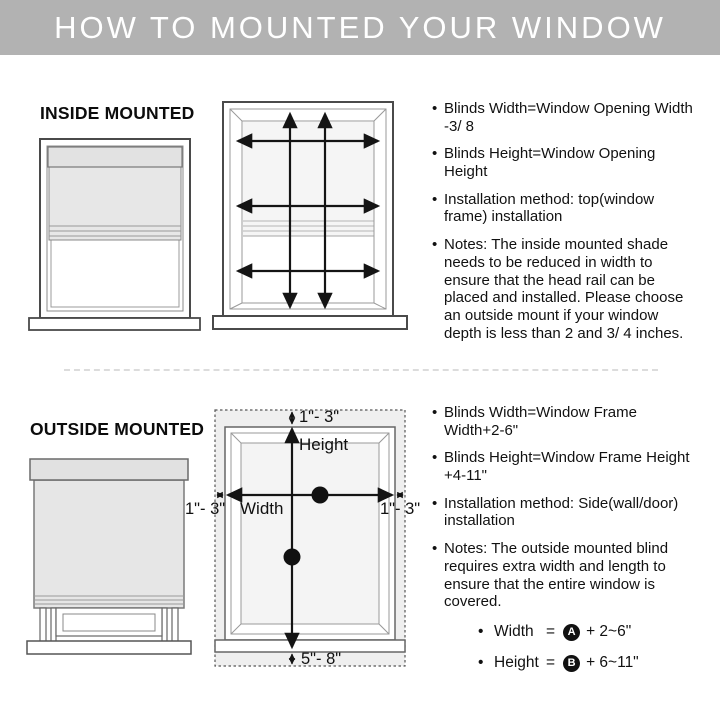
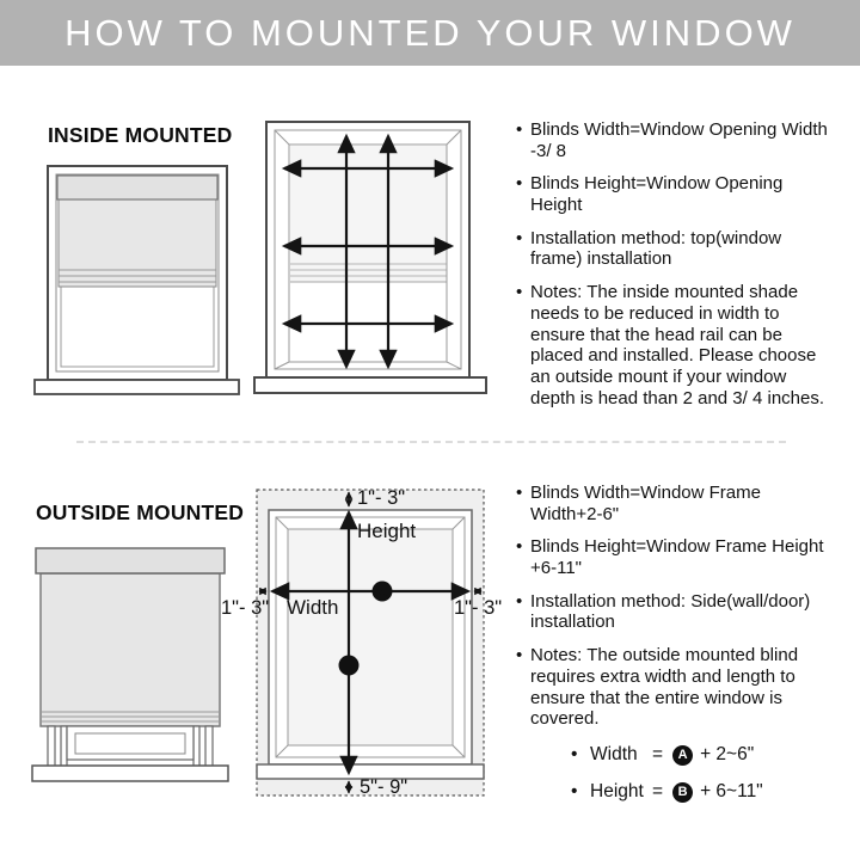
  HOW TO MOUNTED YOUR WINDOW
  INSIDE MOUNTED
  •
  Blinds Width=Window Opening Width -3/ 8
  •
  Blinds Height=Window Opening Height
  •
  Installation method: top(window frame) installation
  •
- Notes: The inside mounted shade needs to be reduced in width to ensure that the head rail can be placed and installed. Please choose an outside mount if your window depth is less than 2 and 3/ 4 inches.
+ Notes: The inside mounted shade needs to be reduced in width to ensure that the head rail can be placed and installed. Please choose an outside mount if your window depth is head than 2 and 3/ 4 inches.
  OUTSIDE MOUNTED
  1"- 3"
  Height
  1"- 3"
  Width
  1"- 3"
- 5"- 8"
+ 5"- 9"
  A
  B
  •
  Blinds Width=Window Frame Width+2-6"
  •
- Blinds Height=Window Frame Height +4-11"
+ Blinds Height=Window Frame Height +6-11"
  •
  Installation method: Side(wall/door) installation
  •
  Notes: The outside mounted blind requires extra width and length to ensure that the entire window is covered.
  •
  Width
  =
  A
  + 2~6"
  •
  Height
  =
  B
  + 6~11"
